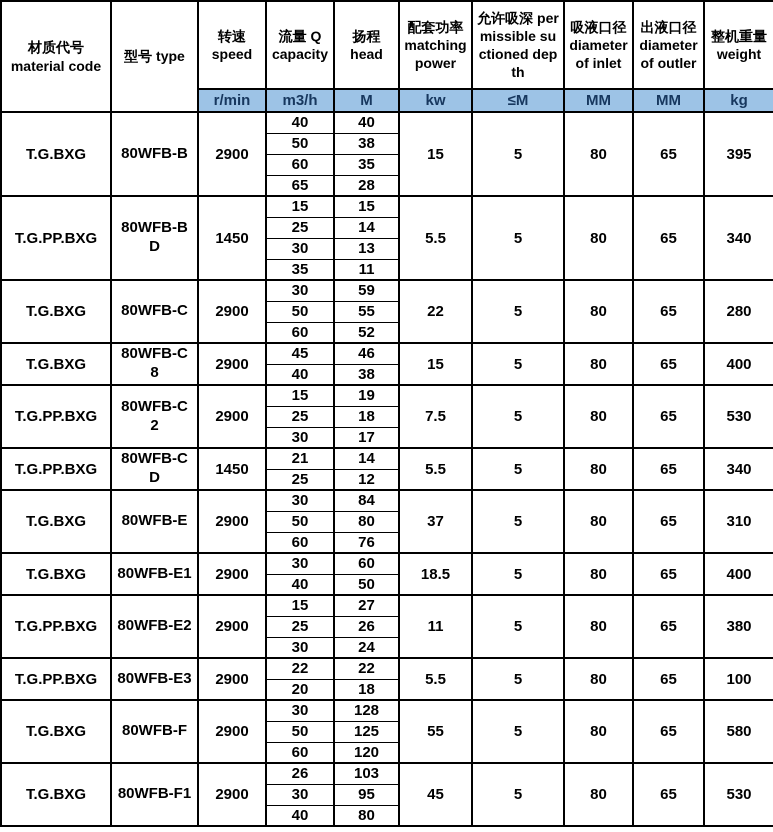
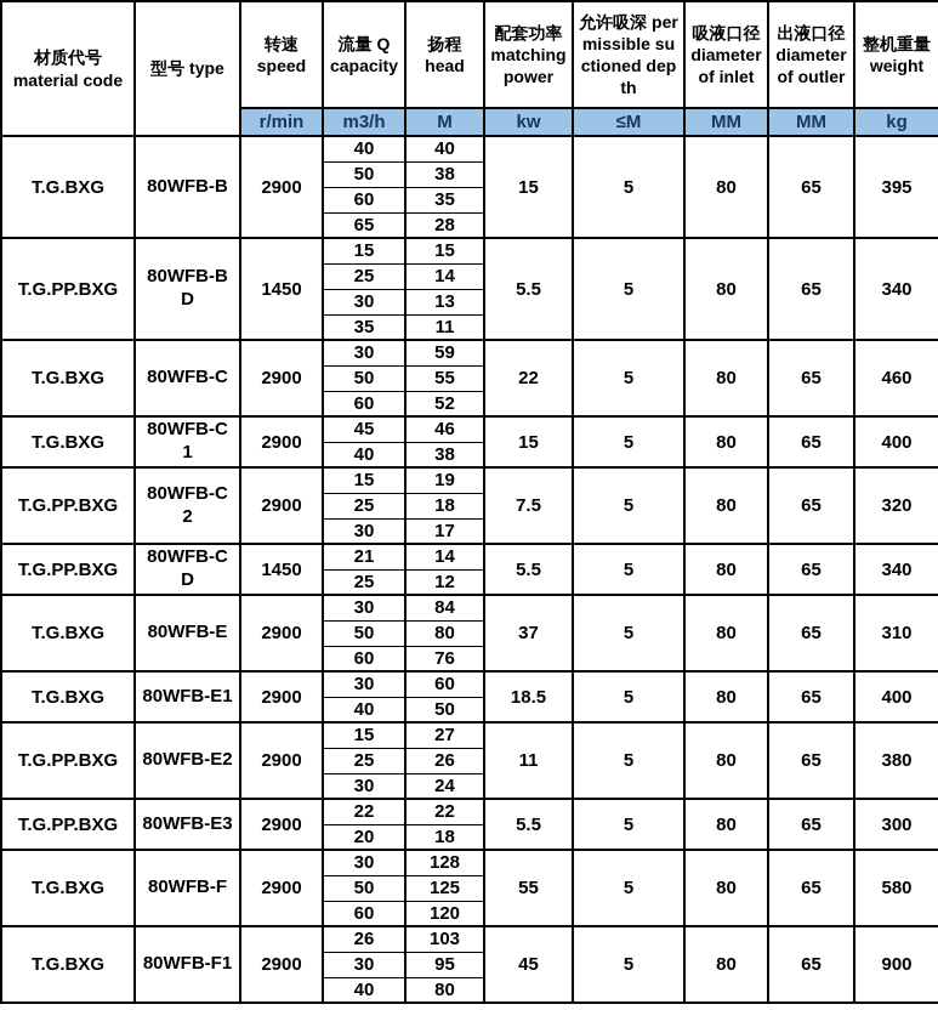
  材质代号 material code	型号 type	转速 speed	流量 Q capacity	扬程 head	配套功率 matching power	允许吸深 permissible suctioned depth	吸液口径 diameter of inlet	出液口径 diameter of outler	整机重量 weight
  r/min	m3/h	M	kw	≤M	MM	MM	kg
  T.G.BXG	80WFB-B	2900	40	40	15	5	80	65	395
  50	38
  60	35
  65	28
  T.G.PP.BXG	80WFB-B D	1450	15	15	5.5	5	80	65	340
  25	14
  30	13
  35	11
- T.G.BXG	80WFB-C	2900	30	59	22	5	80	65	280
+ T.G.BXG	80WFB-C	2900	30	59	22	5	80	65	460
  50	55
  60	52
- T.G.BXG	80WFB-C 8	2900	45	46	15	5	80	65	400
+ T.G.BXG	80WFB-C 1	2900	45	46	15	5	80	65	400
  40	38
- T.G.PP.BXG	80WFB-C 2	2900	15	19	7.5	5	80	65	530
+ T.G.PP.BXG	80WFB-C 2	2900	15	19	7.5	5	80	65	320
  25	18
  30	17
  T.G.PP.BXG	80WFB-C D	1450	21	14	5.5	5	80	65	340
  25	12
  T.G.BXG	80WFB-E	2900	30	84	37	5	80	65	310
  50	80
  60	76
  T.G.BXG	80WFB-E1	2900	30	60	18.5	5	80	65	400
  40	50
  T.G.PP.BXG	80WFB-E2	2900	15	27	11	5	80	65	380
  25	26
  30	24
- T.G.PP.BXG	80WFB-E3	2900	22	22	5.5	5	80	65	100
+ T.G.PP.BXG	80WFB-E3	2900	22	22	5.5	5	80	65	300
  20	18
  T.G.BXG	80WFB-F	2900	30	128	55	5	80	65	580
  50	125
  60	120
- T.G.BXG	80WFB-F1	2900	26	103	45	5	80	65	530
+ T.G.BXG	80WFB-F1	2900	26	103	45	5	80	65	900
  30	95
  40	80
